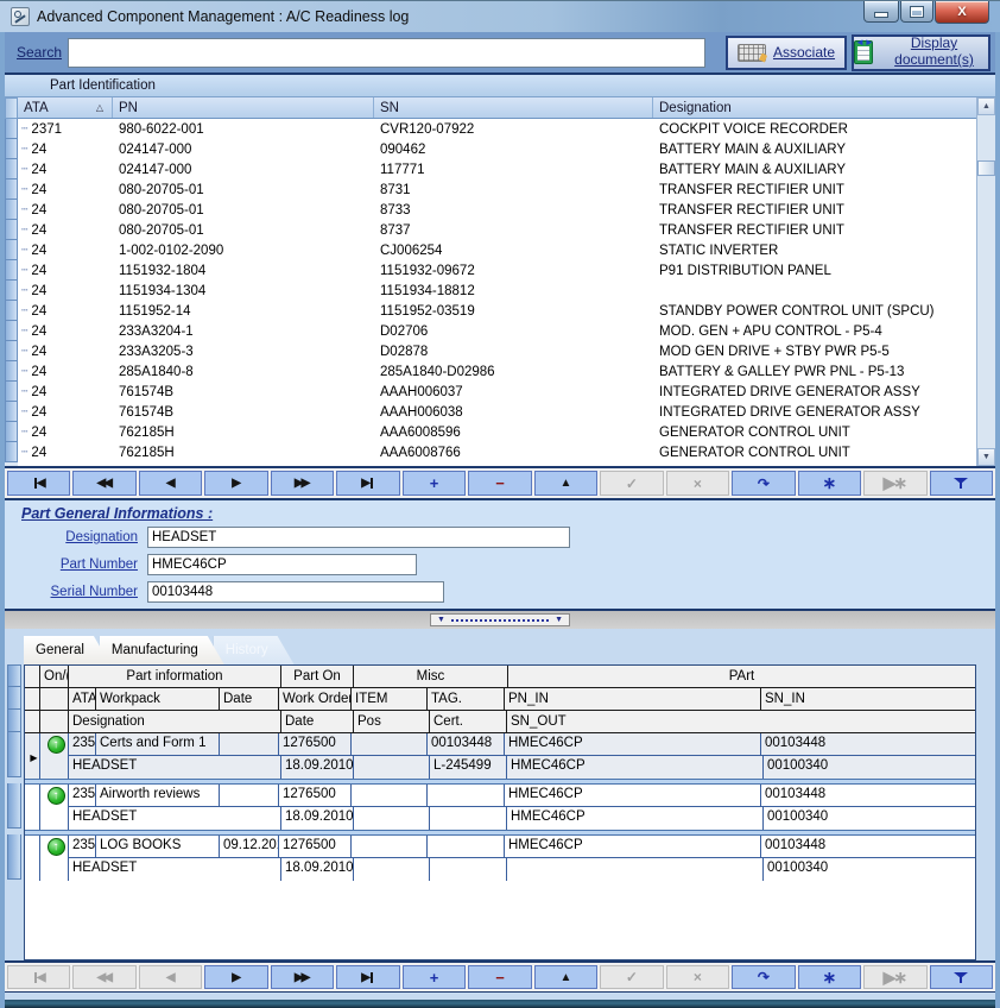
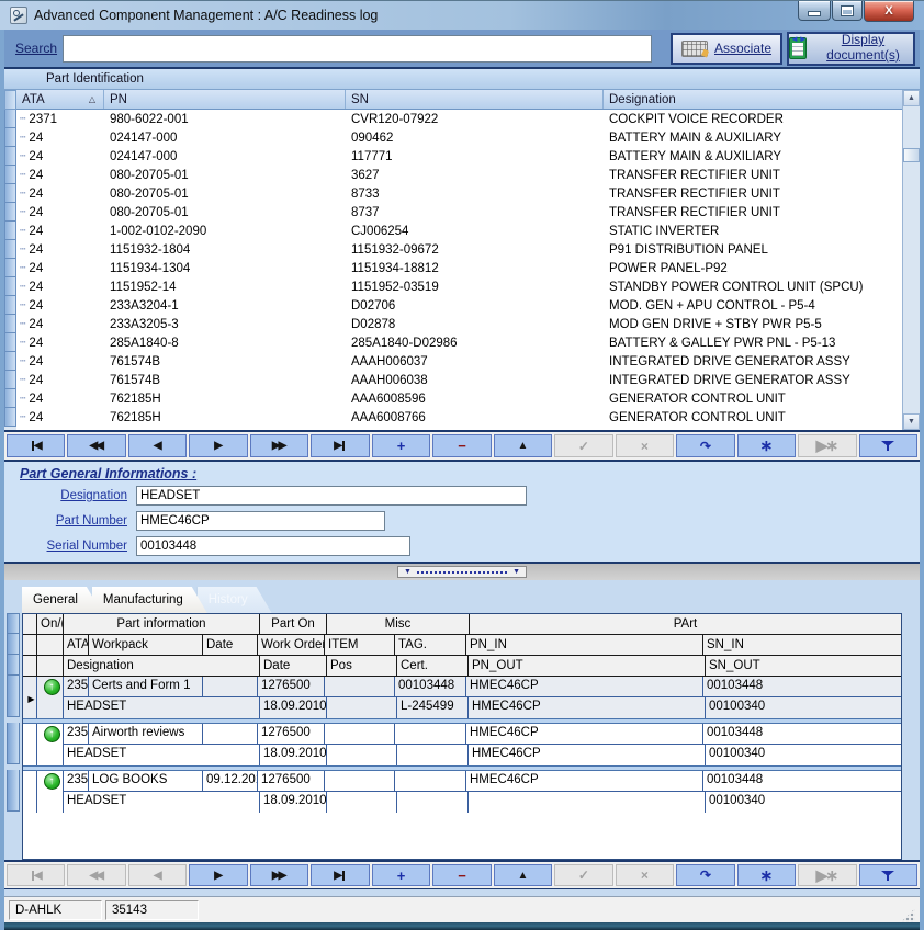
  Advanced Component Management : A/C Readiness log
  X
  Search
  Associate
  ◄►
  Display document(s)
  Part Identification
  ATA
  △
  PN
  SN
  Designation
  ┄
  2371
  980-6022-001
  CVR120-07922
  COCKPIT VOICE RECORDER
  ┄
  24
  024147-000
  090462
  BATTERY MAIN & AUXILIARY
  ┄
  24
  024147-000
  117771
  BATTERY MAIN & AUXILIARY
  ┄
  24
  080-20705-01
- 8731
+ 3627
  TRANSFER RECTIFIER UNIT
  ┄
  24
  080-20705-01
  8733
  TRANSFER RECTIFIER UNIT
  ┄
  24
  080-20705-01
  8737
  TRANSFER RECTIFIER UNIT
  ┄
  24
  1-002-0102-2090
  CJ006254
  STATIC INVERTER
  ┄
  24
  1151932-1804
  1151932-09672
  P91 DISTRIBUTION PANEL
  ┄
  24
  1151934-1304
  1151934-18812
+ POWER PANEL-P92
  ┄
  24
  1151952-14
  1151952-03519
  STANDBY POWER CONTROL UNIT (SPCU)
  ┄
  24
  233A3204-1
  D02706
  MOD. GEN + APU CONTROL - P5-4
  ┄
  24
  233A3205-3
  D02878
  MOD GEN DRIVE + STBY PWR P5-5
  ┄
  24
  285A1840-8
  285A1840-D02986
  BATTERY & GALLEY PWR PNL - P5-13
  ┄
  24
  761574B
  AAAH006037
  INTEGRATED DRIVE GENERATOR ASSY
  ┄
  24
  761574B
  AAAH006038
  INTEGRATED DRIVE GENERATOR ASSY
  ┄
  24
  762185H
  AAA6008596
  GENERATOR CONTROL UNIT
  ┄
  24
  762185H
  AAA6008766
  GENERATOR CONTROL UNIT
  ◀
  ◀
  ◀
  ◀
  ▶
  ▶
  ▶
  ▶
  +
  −
  ▲
  ✓
  ×
  ↷
  ∗
  ▶
  ∗
  Part General Informations :
  Designation
  HEADSET
  Part Number
  HMEC46CP
  Serial Number
  00103448
  General
  Manufacturing
  On/(
  Part information
  Part On
  Misc
  PArt
  ATA
  Workpack
  Date
  Work Order
  ITEM
  TAG.
  PN_IN
  SN_IN
  Designation
  Date
  Pos
  Cert.
+ PN_OUT
  SN_OUT
  ▶
  ↑
  235
  Certs and Form 1
  1276500
  00103448
  HMEC46CP
  00103448
  HEADSET
  18.09.2010
  L-245499
  HMEC46CP
  00100340
  ↑
  235
  Airworth reviews
  1276500
  HMEC46CP
  00103448
  HEADSET
  18.09.2010
  HMEC46CP
  00100340
  ↑
  235
  LOG BOOKS
  09.12.20
  1276500
  HMEC46CP
  00103448
  HEADSET
  18.09.2010
  00100340
  ◀
  ◀
  ◀
  ◀
  ▶
  ▶
  ▶
  ▶
  +
  −
  ▲
  ✓
  ×
  ↷
  ∗
  ▶
  ∗
+ D-AHLK
+ 35143
